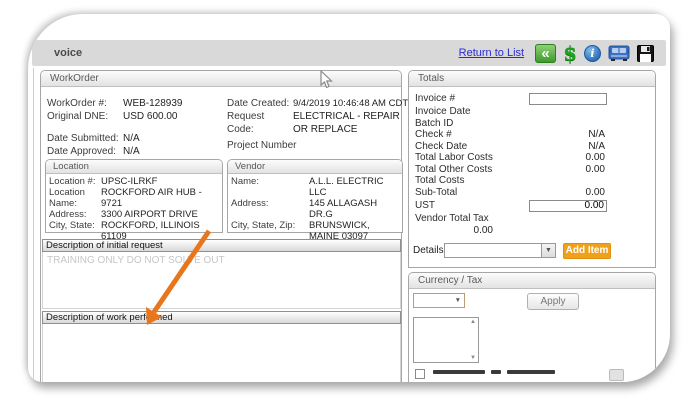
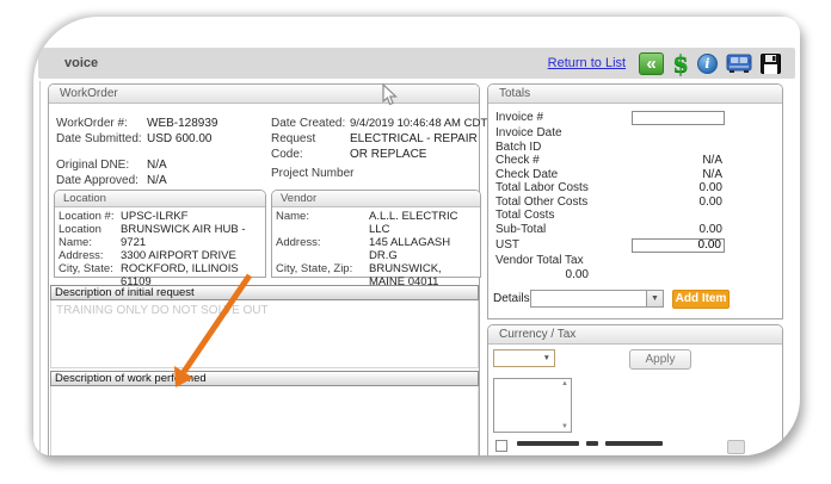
  voice
  Return to List
  «
  $
  i
  WorkOrder
  WorkOrder #:
  WEB-128939
- Original DNE:
+ Date Submitted:
  USD 600.00
- Date Submitted:
+ Original DNE:
  N/A
  Date Approved:
  N/A
  Date Created:
  9/4/2019 10:46:48 AM CDT
  Request Code:
  ELECTRICAL - REPAIR OR REPLACE
  Project Number
  Location
  Location #:
  UPSC-ILRKF
  Location Name:
- ROCKFORD AIR HUB - 9721
+ BRUNSWICK AIR HUB - 9721
  Address:
  3300 AIRPORT DRIVE
  City, State:
  ROCKFORD, ILLINOIS 61109
  Vendor
  Name:
  A.L.L. ELECTRIC LLC
  Address:
  145 ALLAGASH DR.G
  City, State, Zip:
- BRUNSWICK, MAINE 03097
+ BRUNSWICK, MAINE 04011
  Description of initial request
  TRAINING ONLY DO NOT SOLE OUT
  Description of work perfed
  Totals
  Invoice #
  Invoice Date
  Batch ID
  Check #
  N/A
  Check Date
  N/A
  Total Labor Costs
  0.00
  Total Other Costs
  0.00
  Total Costs
  Sub-Total
  0.00
  UST
  0.00
  Vendor Total Tax
  0.00
  Details
  Add Item
  Currency / Tax
  Apply
